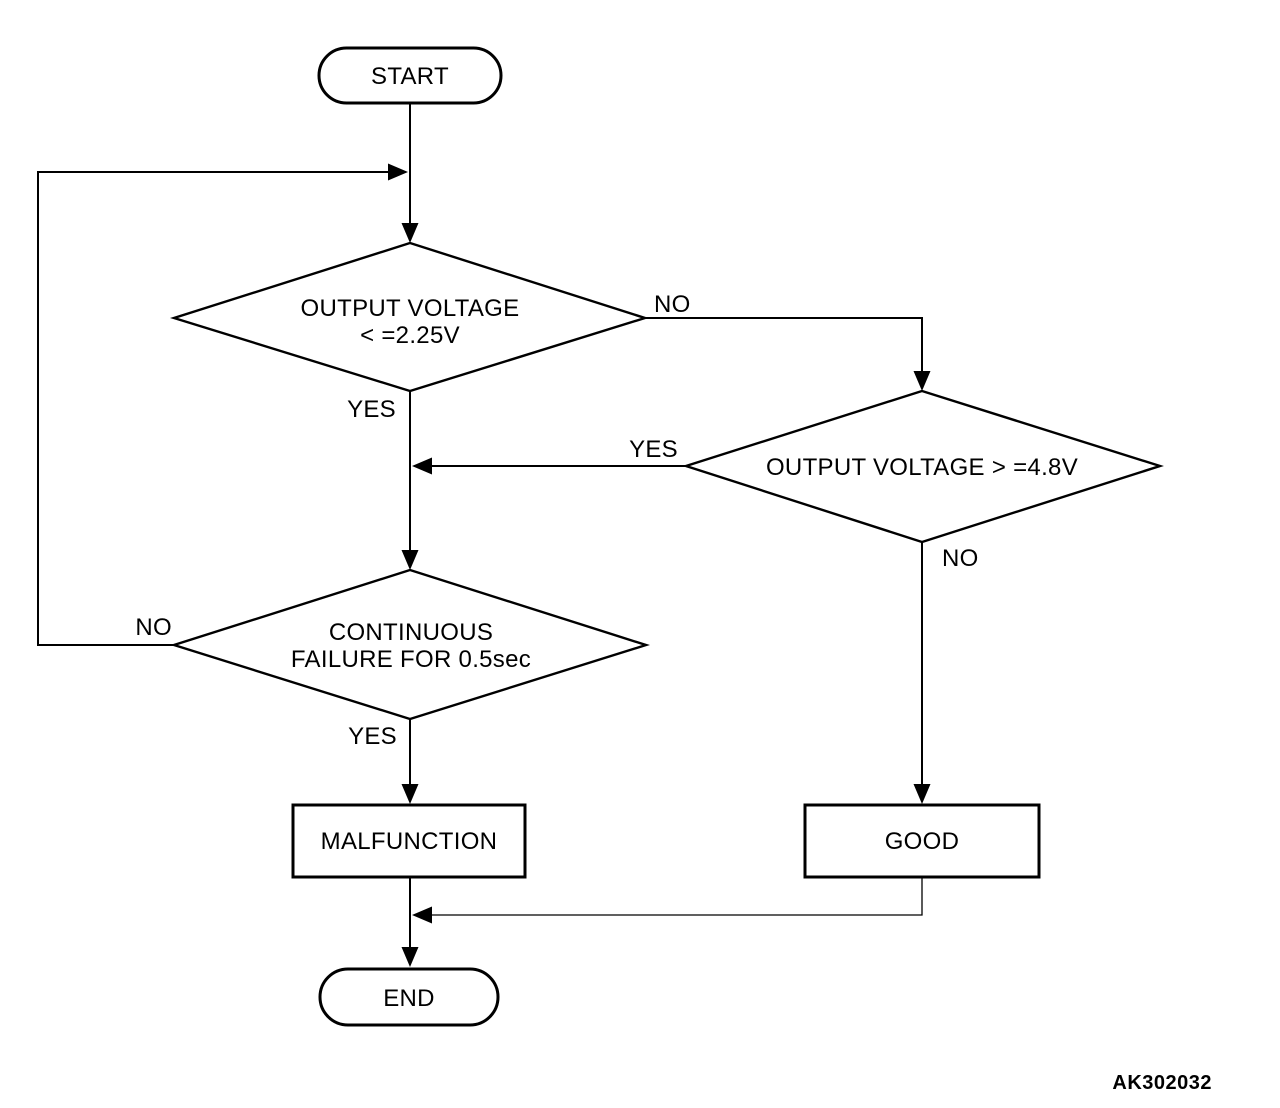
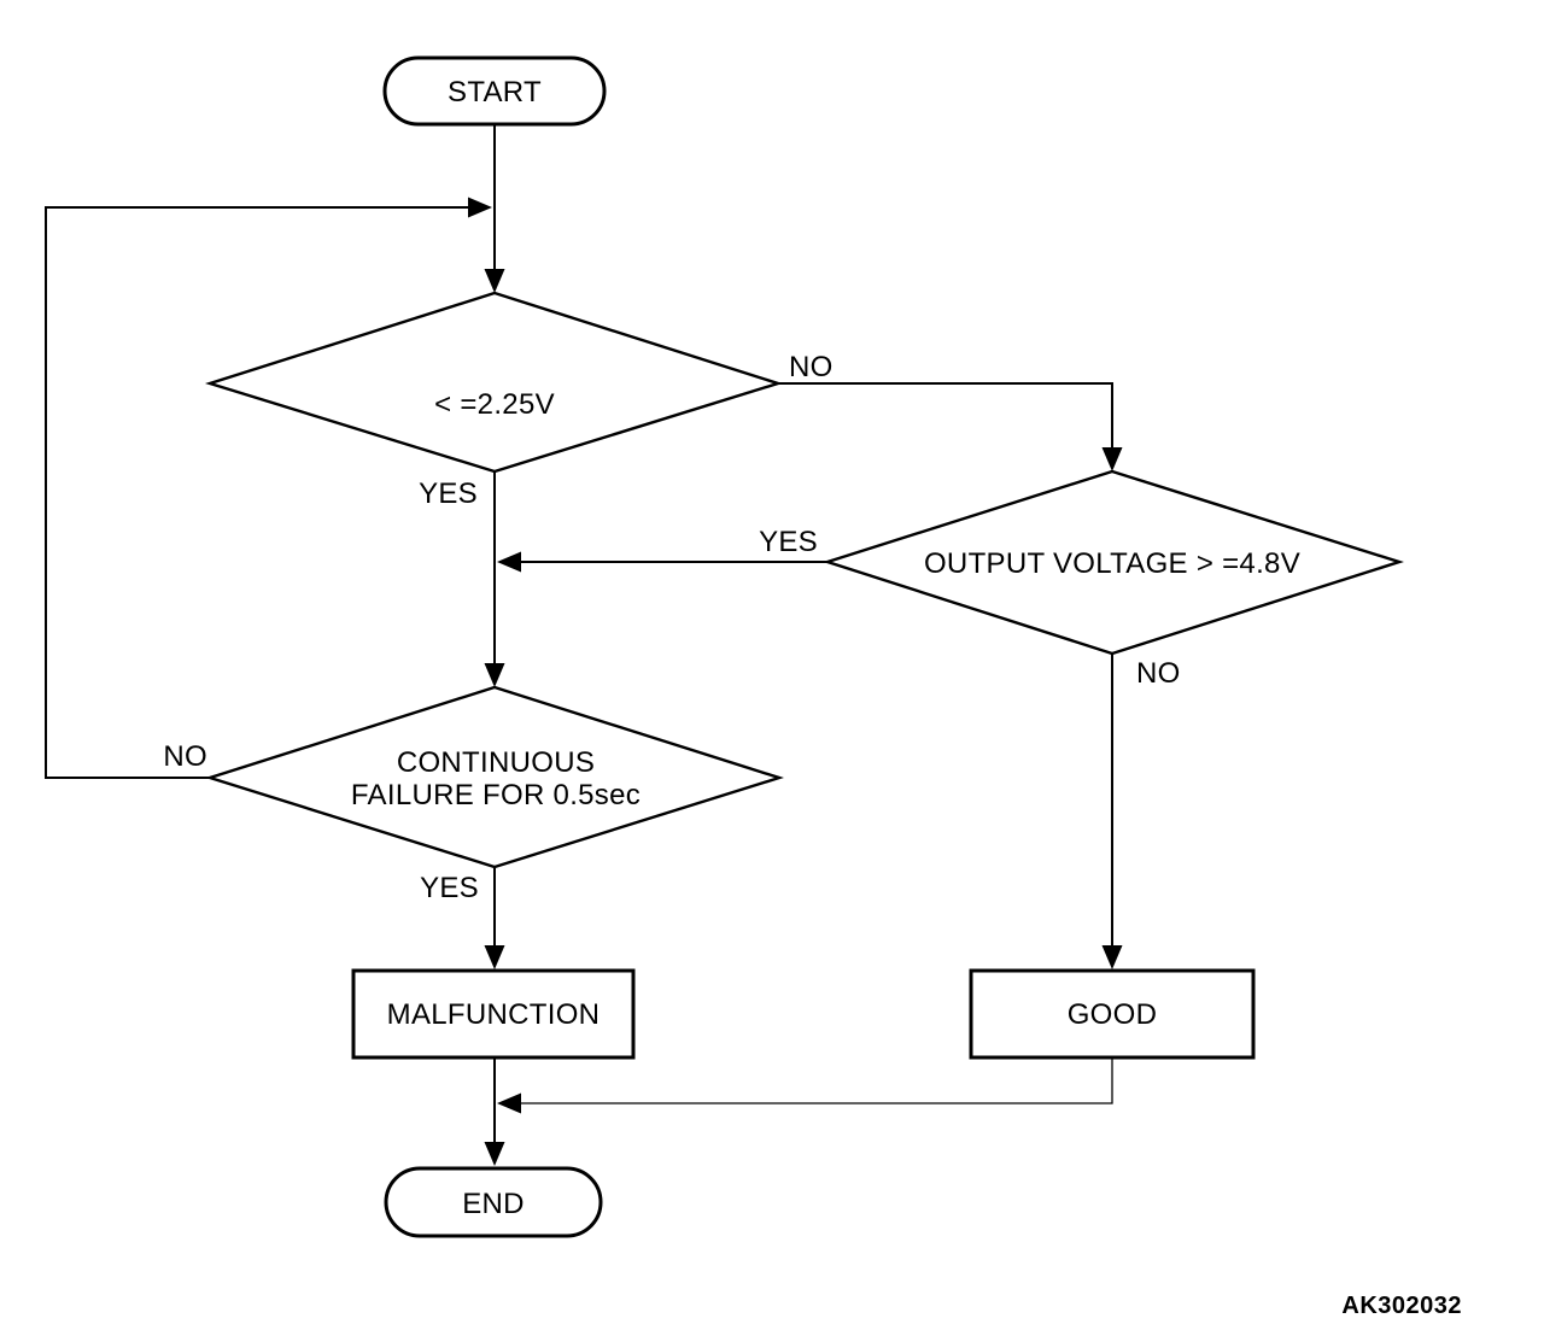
  START
- OUTPUT VOLTAGE
  < =2.25V
  NO
  YES
  OUTPUT VOLTAGE > =4.8V
  YES
  NO
  CONTINUOUS
  FAILURE FOR 0.5sec
  NO
  YES
  MALFUNCTION
  GOOD
  END
  AK302032
